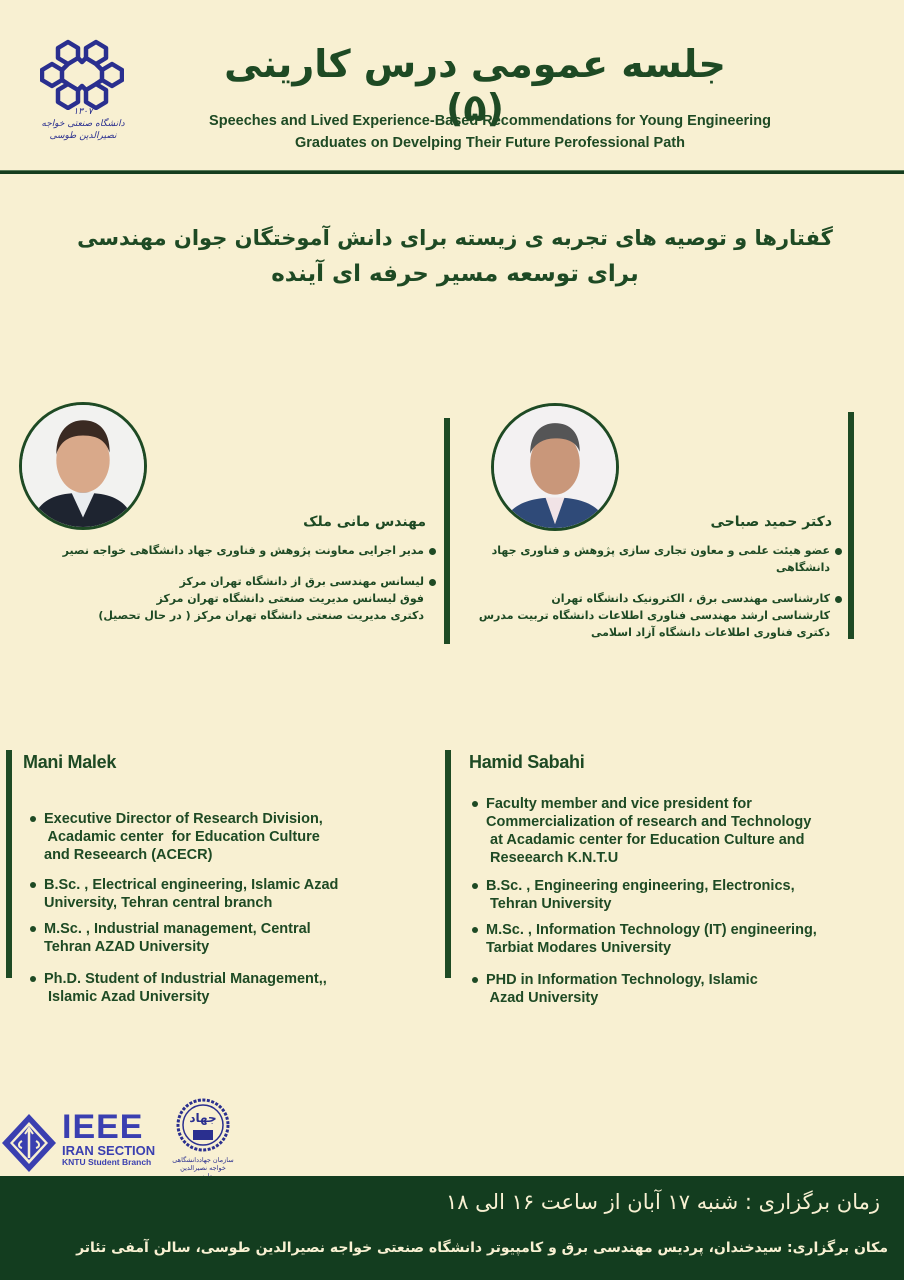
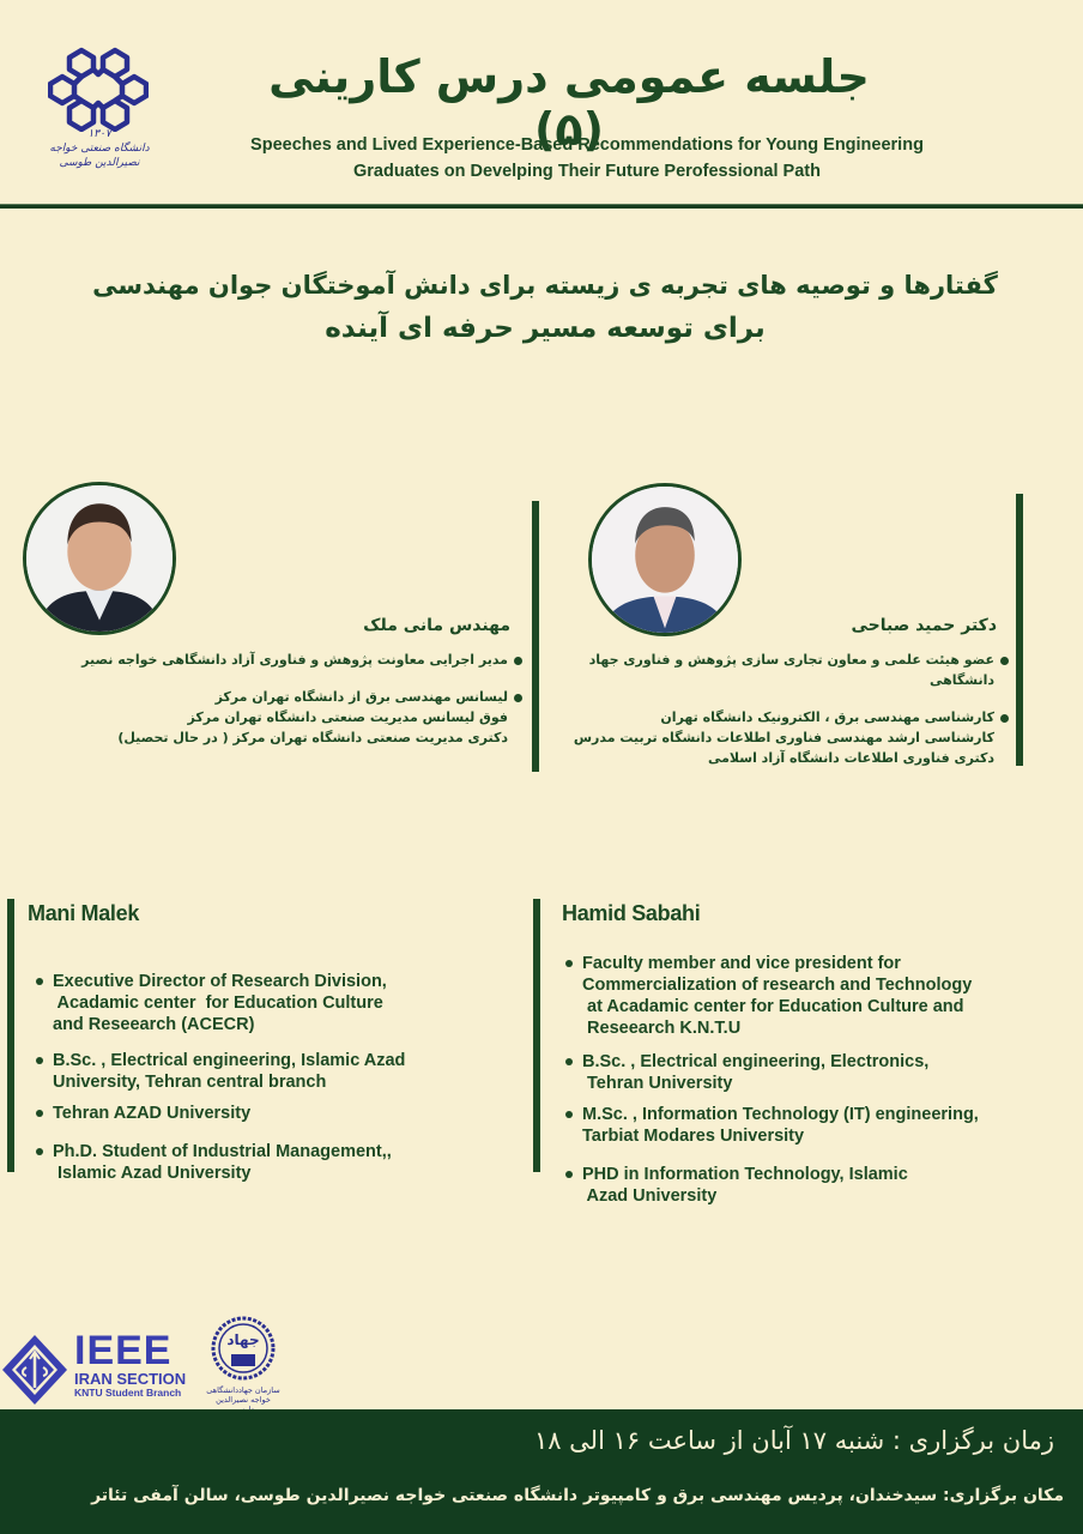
  ۱۳۰۷
  دانشگاه صنعتی خواجه نصیرالدین طوسی
  جلسه عمومی درس کارینی (۵)
  Speeches and Lived Experience-Based Recommendations for Young Engineering
  Graduates on Develping Their Future Perofessional Path
  گفتارها و توصیه های تجربه ی زیسته برای دانش آموختگان جوان مهندسی
  برای توسعه مسیر حرفه ای آینده
  مهندس مانی ملک
- مدیر اجرایی معاونت پژوهش و فناوری جهاد دانشگاهی خواجه نصیر
+ مدیر اجرایی معاونت پژوهش و فناوری آزاد دانشگاهی خواجه نصیر
  لیسانس مهندسی برق از دانشگاه تهران مرکز
  فوق لیسانس مدیریت صنعتی دانشگاه تهران مرکز
  دکتری مدیریت صنعتی دانشگاه تهران مرکز ( در حال تحصیل)
  دکتر حمید صباحی
  عضو هیئت علمی و معاون تجاری سازی پژوهش و فناوری جهاد دانشگاهی
  کارشناسی مهندسی برق ، الکترونیک دانشگاه تهران
  کارشناسی ارشد مهندسی فناوری اطلاعات دانشگاه تربیت مدرس
  دکتری فناوری اطلاعات دانشگاه آزاد اسلامی
  Mani Malek
  Executive Director of Research Division,
  Acadamic center for Education Culture
  and Reseearch (ACECR)
  B.Sc. , Electrical engineering, Islamic Azad
  University, Tehran central branch
- M.Sc. , Industrial management, Central
  Tehran AZAD University
  Ph.D. Student of Industrial Management,,
  Islamic Azad University
  Hamid Sabahi
  Faculty member and vice president for
  Commercialization of research and Technology
  at Acadamic center for Education Culture and
  Reseearch K.N.T.U
- B.Sc. , Engineering engineering, Electronics,
+ B.Sc. , Electrical engineering, Electronics,
  Tehran University
  M.Sc. , Information Technology (IT) engineering,
  Tarbiat Modares University
  PHD in Information Technology, Islamic
  Azad University
  IEEE
  IRAN SECTION
  KNTU Student Branch
  جهاد
  سازمان جهاددانشگاهی
  خواجه نصیرالدین
  زمان برگزاری : شنبه ۱۷ آبان از ساعت ۱۶ الی ۱۸
  مکان برگزاری: سیدخندان، پردیس مهندسی برق و کامپیوتر دانشگاه صنعتی خواجه نصیرالدین طوسی، سالن آمفی تئاتر
